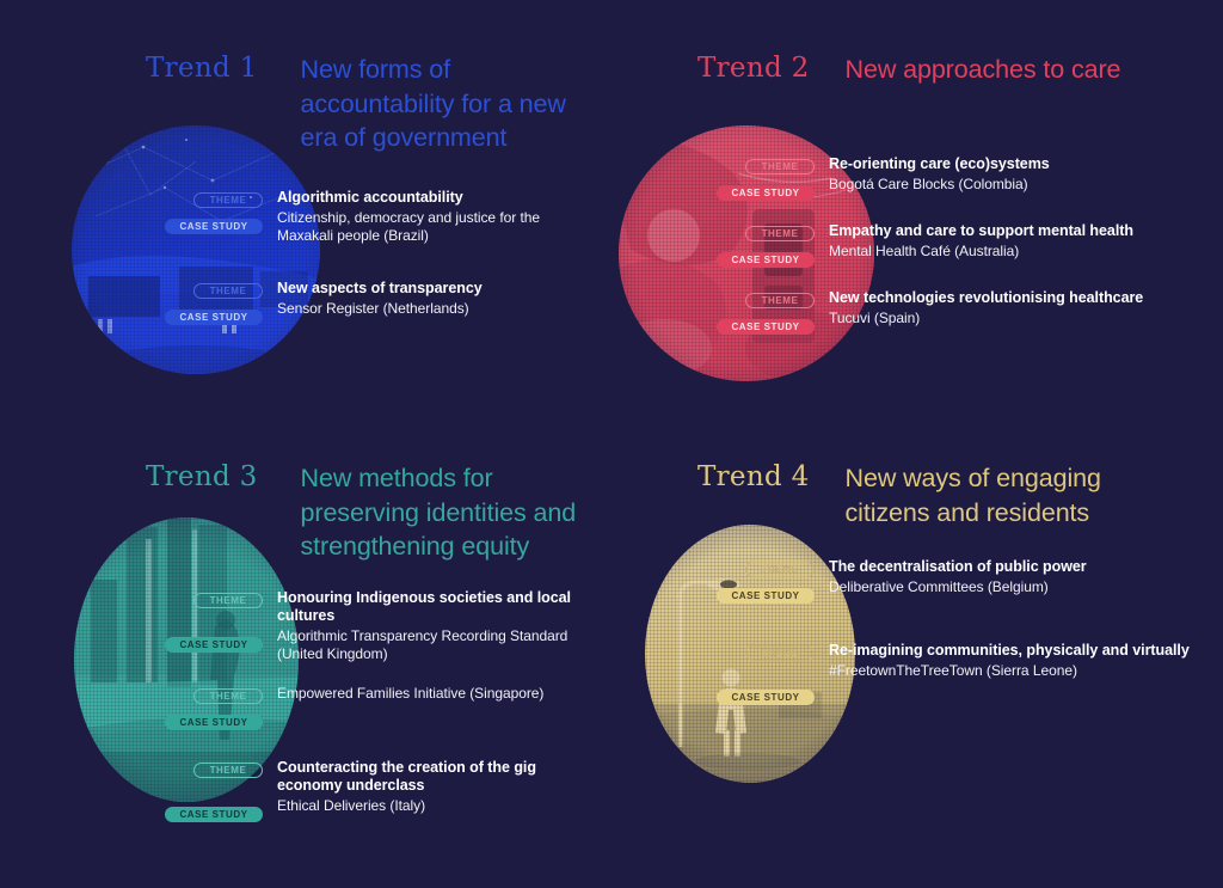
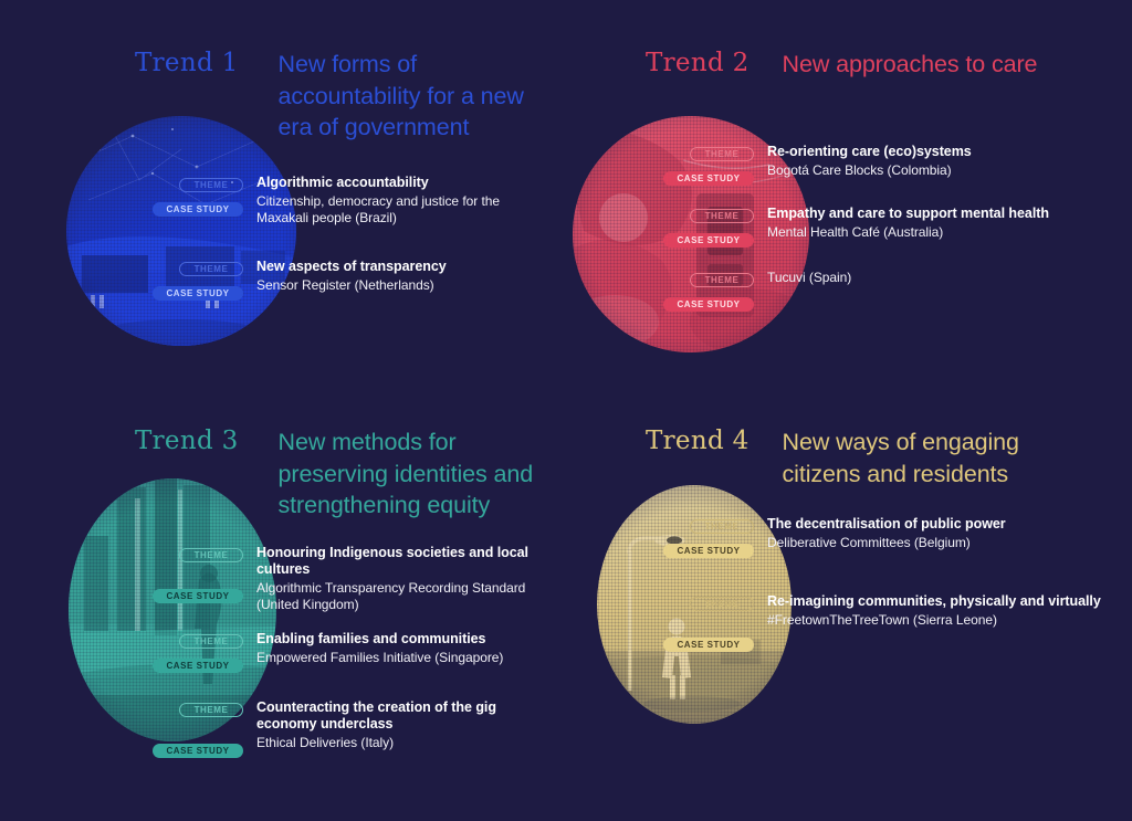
  Trend 1
  New forms of accountability for a new era of government
  THEME
  CASE STUDY
  Algorithmic accountability
  Citizenship, democracy and justice for the Maxakali people (Brazil)
  THEME
  CASE STUDY
  New aspects of transparency
  Sensor Register (Netherlands)
  Trend 2
  New approaches to care
  THEME
  CASE STUDY
  Re-orienting care (eco)systems
  Bogotá Care Blocks (Colombia)
  THEME
  CASE STUDY
  Empathy and care to support mental health
  Mental Health Café (Australia)
  THEME
  CASE STUDY
- New technologies revolutionising healthcare
  Tucuvi (Spain)
  Trend 3
  New methods for preserving identities and strengthening equity
  THEME
  CASE STUDY
  Honouring Indigenous societies and local cultures
  Algorithmic Transparency Recording Standard (United Kingdom)
  THEME
  CASE STUDY
+ Enabling families and communities
  Empowered Families Initiative (Singapore)
  THEME
  CASE STUDY
  Counteracting the creation of the gig economy underclass
  Ethical Deliveries (Italy)
  Trend 4
  New ways of engaging citizens and residents
  THEME
  CASE STUDY
  The decentralisation of public power
  Deliberative Committees (Belgium)
  THEME
  CASE STUDY
  Re-imagining communities, physically and virtually
  #FreetownTheTreeTown (Sierra Leone)
